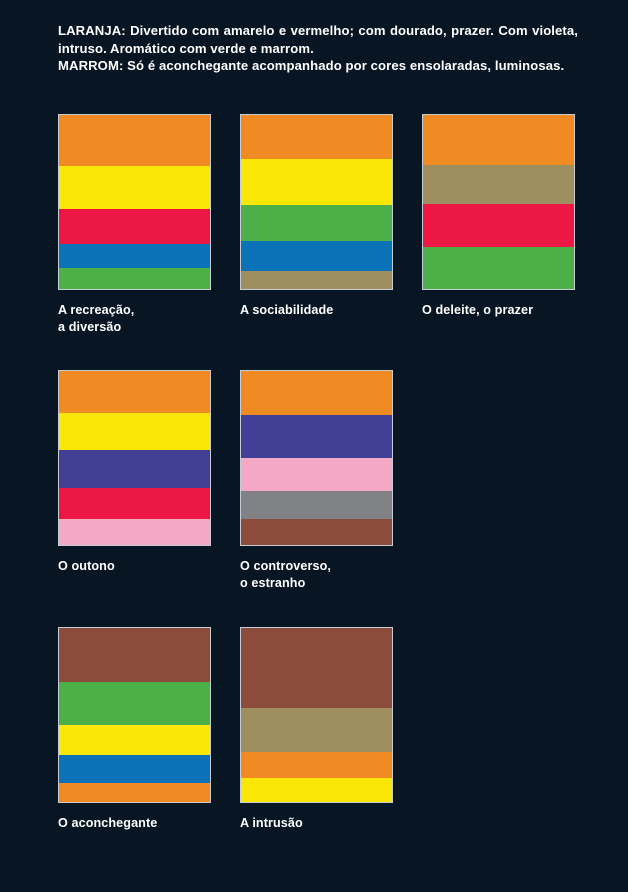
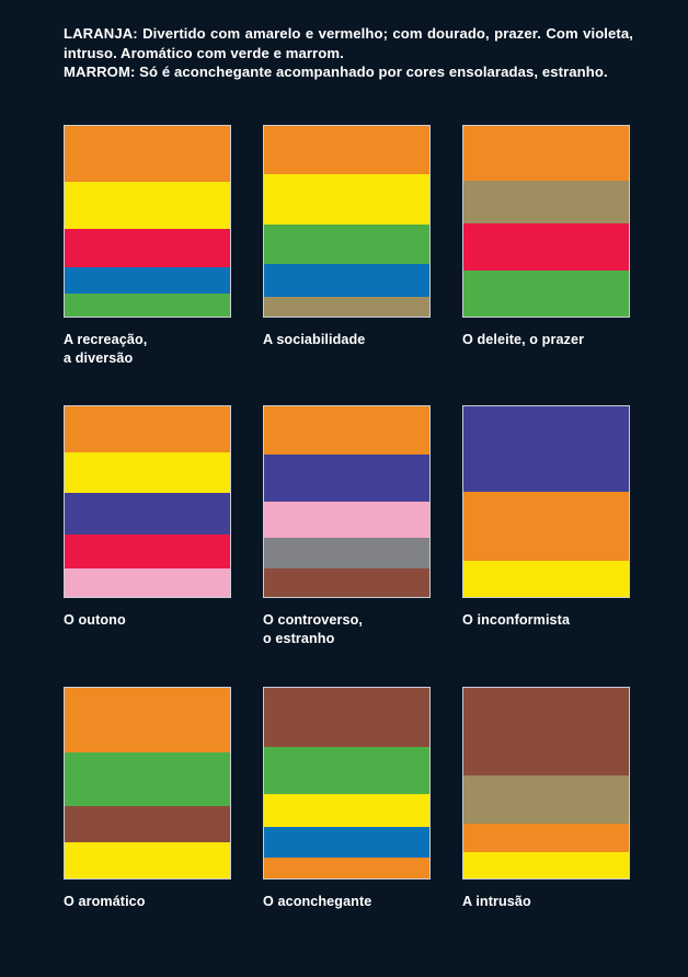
  LARANJA: Divertido com amarelo e vermelho; com dourado, prazer. Com violeta, intruso. Aromático com verde e marrom.
- MARROM: Só é aconchegante acompanhado por cores ensolaradas, luminosas.
+ MARROM: Só é aconchegante acompanhado por cores ensolaradas, estranho.
  A recreação,
  a diversão
  A sociabilidade
  O deleite, o prazer
  O outono
  O controverso,
  o estranho
+ O inconformista
+ O aromático
  O aconchegante
  A intrusão
